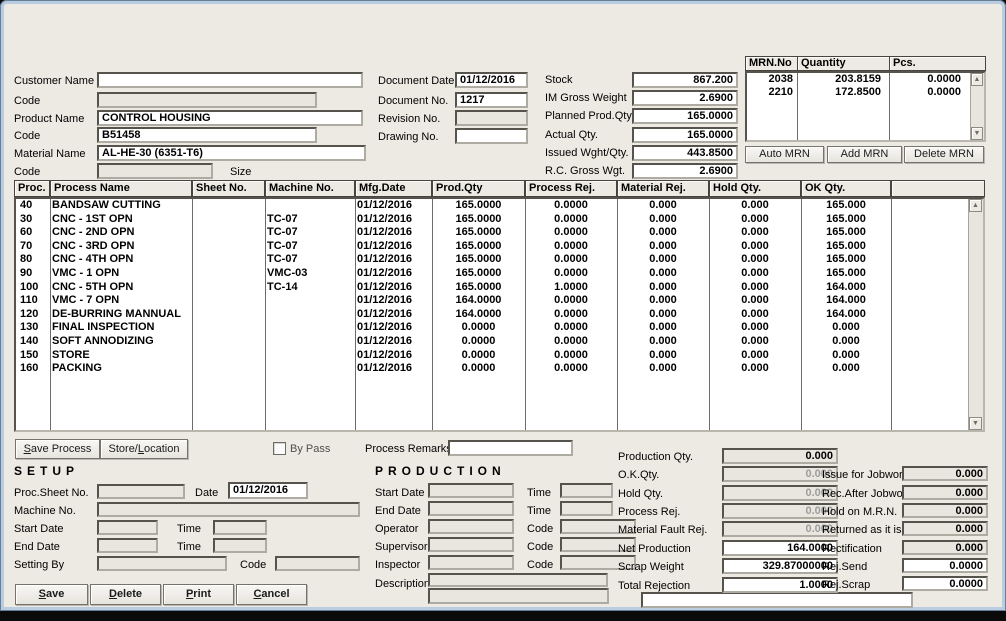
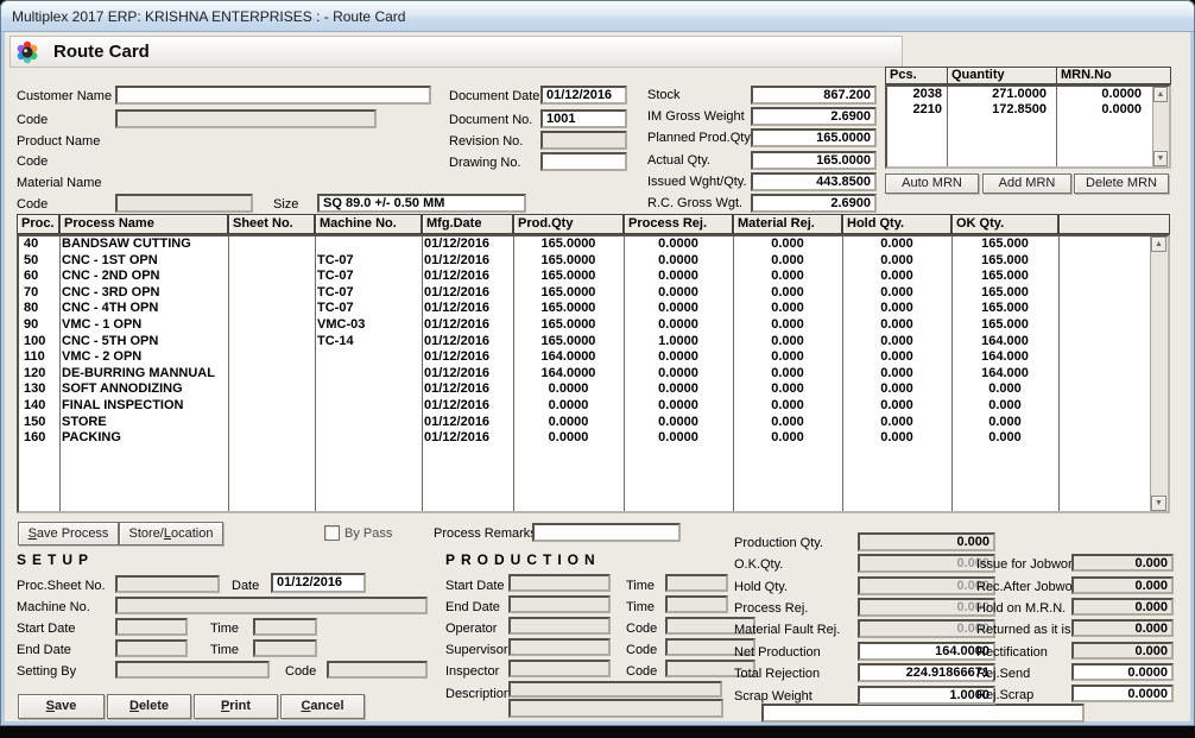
+ Multiplex 2017 ERP: KRISHNA ENTERPRISES : - Route Card
+ Route Card
  Customer Name
  Code
  Product Name
- CONTROL HOUSING
  Code
- B51458
  Material Name
- AL-HE-30 (6351-T6)
  Code
  Size
+ SQ 89.0 +/- 0.50 MM
  Document Date
  01/12/2016
  Document No.
- 1217
+ 1001
  Revision No.
  Drawing No.
- MRN.No
+ Pcs.
  Quantity
- Pcs.
+ MRN.No
  2038
- 203.8159
+ 271.0000
  0.0000
  2210
  172.8500
  0.0000
  Auto MRN
  Add MRN
  Delete MRN
  Proc.
  Process Name
  Sheet No.
  Machine No.
  Mfg.Date
  Prod.Qty
  Process Rej.
  Material Rej.
  Hold Qty.
  OK Qty.
  40
  BANDSAW CUTTING
  01/12/2016
  165.0000
  0.0000
  0.000
  0.000
  165.000
- 30
+ 50
  CNC - 1ST OPN
  TC-07
  01/12/2016
  165.0000
  0.0000
  0.000
  0.000
  165.000
  60
  CNC - 2ND OPN
  TC-07
  01/12/2016
  165.0000
  0.0000
  0.000
  0.000
  165.000
  70
  CNC - 3RD OPN
  TC-07
  01/12/2016
  165.0000
  0.0000
  0.000
  0.000
  165.000
  80
  CNC - 4TH OPN
  TC-07
  01/12/2016
  165.0000
  0.0000
  0.000
  0.000
  165.000
  90
  VMC - 1 OPN
  VMC-03
  01/12/2016
  165.0000
  0.0000
  0.000
  0.000
  165.000
  100
  CNC - 5TH OPN
  TC-14
  01/12/2016
  165.0000
  1.0000
  0.000
  0.000
  164.000
  110
- VMC - 7 OPN
+ VMC - 2 OPN
  01/12/2016
  164.0000
  0.0000
  0.000
  0.000
  164.000
  120
  DE-BURRING MANNUAL
  01/12/2016
  164.0000
  0.0000
  0.000
  0.000
  164.000
  130
- FINAL INSPECTION
+ SOFT ANNODIZING
  01/12/2016
  0.0000
  0.0000
  0.000
  0.000
  0.000
  140
- SOFT ANNODIZING
+ FINAL INSPECTION
  01/12/2016
  0.0000
  0.0000
  0.000
  0.000
  0.000
  150
  STORE
  01/12/2016
  0.0000
  0.0000
  0.000
  0.000
  0.000
  160
  PACKING
  01/12/2016
  0.0000
  0.0000
  0.000
  0.000
  0.000
  Save Process
  Store/Location
  By Pass
  Process Remark
  SETUP
  Proc.Sheet No.
  Date
  01/12/2016
  Machine No.
  Start Date
  Time
  End Date
  Time
  Setting By
  Code
  PRODUCTION
  Start Date
  Time
  End Date
  Time
  Operator
  Code
  Supervisor
  Code
  Inspector
  Code
  Description
  Save
  Delete
  Print
  Cancel
  Stock
  867.200
  IM Gross Weight
  2.6900
  Planned Prod.Qty
  165.0000
  Actual Qty.
  165.0000
  Issued Wght/Qty.
  443.8500
  R.C. Gross Wgt.
  2.6900
  Production Qty.
  0.000
  O.K.Qty.
  0.000
  Hold Qty.
  0.000
  Process Rej.
  0.000
  Material Fault Rej.
  0.000
  Net Production
  164.0000
- Scrap Weight
+ Total Rejection
- 329.87000000
+ 224.91866671
- Total Rejection
+ Scrap Weight
  1.0000
  Issue for Jobwor
  0.000
  Rec.After Jobwo
  0.000
  Hold on M.R.N.
  0.000
  Returned as it is
  0.000
  Rectification
  0.000
  Rej.Send
  0.0000
  Rej.Scrap
  0.0000
